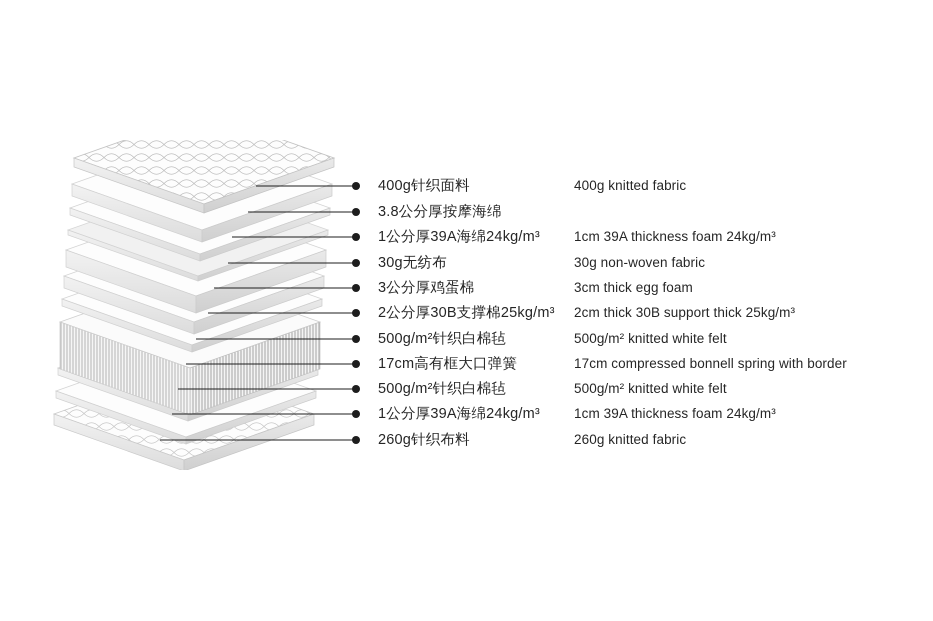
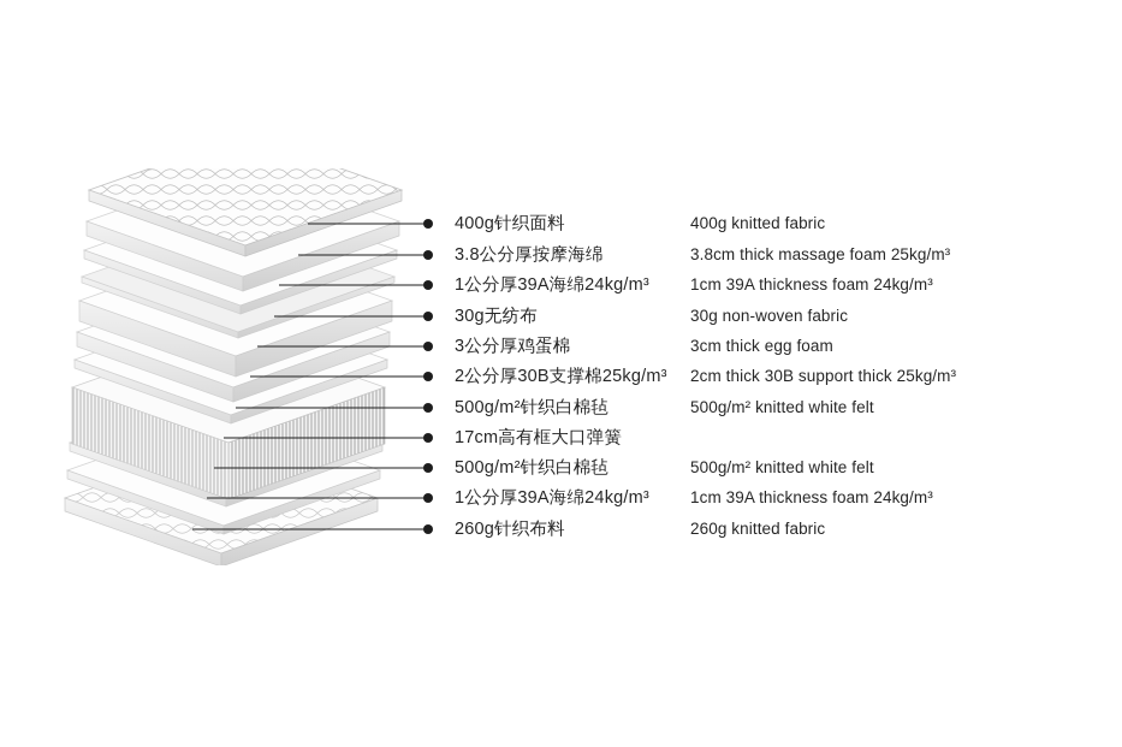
  400g针织面料
  400g knitted fabric
  3.8公分厚按摩海绵
+ 3.8cm thick massage foam 25kg/m³
  1公分厚39A海绵24kg/m³
  1cm 39A thickness foam 24kg/m³
  30g无纺布
  30g non-woven fabric
  3公分厚鸡蛋棉
  3cm thick egg foam
  2公分厚30B支撑棉25kg/m³
  2cm thick 30B support thick 25kg/m³
  500g/m²针织白棉毡
  500g/m² knitted white felt
  17cm高有框大口弹簧
- 17cm compressed bonnell spring with border
  500g/m²针织白棉毡
  500g/m² knitted white felt
  1公分厚39A海绵24kg/m³
  1cm 39A thickness foam 24kg/m³
  260g针织布料
  260g knitted fabric
